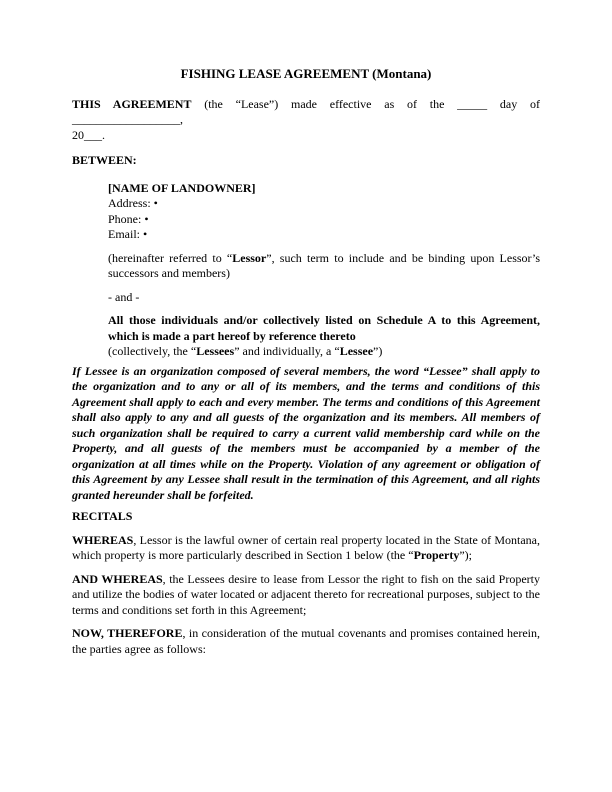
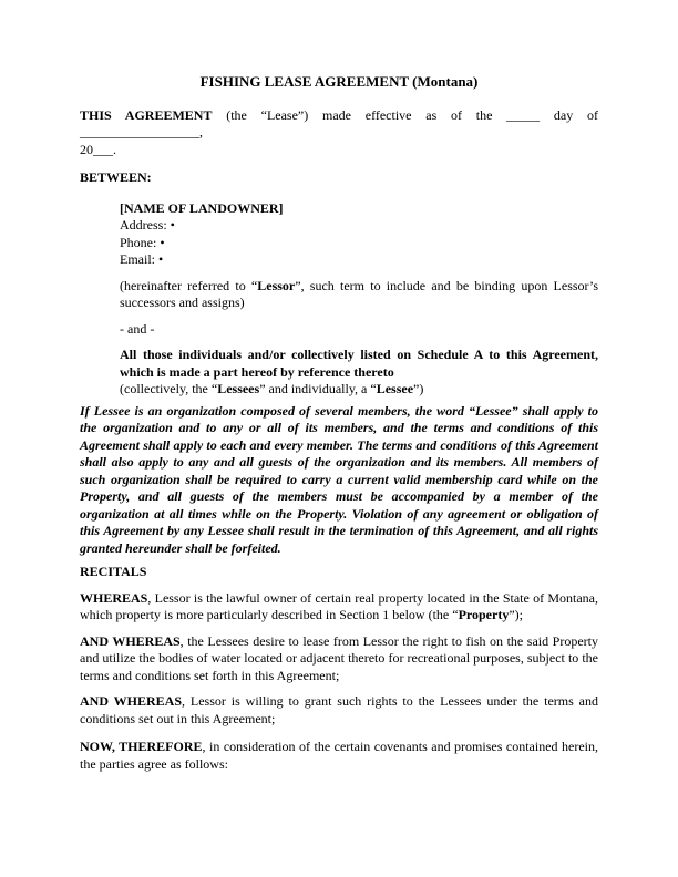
  FISHING LEASE AGREEMENT (Montana)
  THIS AGREEMENT (the “Lease”) made effective as of the _____ day of __________________,
  20___.
  BETWEEN:
  [NAME OF LANDOWNER]
  Address: •
  Phone: •
  Email: •
- (hereinafter referred to “Lessor”, such term to include and be binding upon Lessor’s successors and members)
+ (hereinafter referred to “Lessor”, such term to include and be binding upon Lessor’s successors and assigns)
  - and -
  All those individuals and/or collectively listed on Schedule A to this Agreement, which is made a part hereof by reference thereto
  (collectively, the “Lessees” and individually, a “Lessee”)
  If Lessee is an organization composed of several members, the word “Lessee” shall apply to the organization and to any or all of its members, and the terms and conditions of this Agreement shall apply to each and every member. The terms and conditions of this Agreement shall also apply to any and all guests of the organization and its members. All members of such organization shall be required to carry a current valid membership card while on the Property, and all guests of the members must be accompanied by a member of the organization at all times while on the Property. Violation of any agreement or obligation of this Agreement by any Lessee shall result in the termination of this Agreement, and all rights granted hereunder shall be forfeited.
  RECITALS
  WHEREAS, Lessor is the lawful owner of certain real property located in the State of Montana, which property is more particularly described in Section 1 below (the “Property”);
  AND WHEREAS, the Lessees desire to lease from Lessor the right to fish on the said Property and utilize the bodies of water located or adjacent thereto for recreational purposes, subject to the terms and conditions set forth in this Agreement;
+ AND WHEREAS, Lessor is willing to grant such rights to the Lessees under the terms and conditions set out in this Agreement;
- NOW, THEREFORE, in consideration of the mutual covenants and promises contained herein, the parties agree as follows:
+ NOW, THEREFORE, in consideration of the certain covenants and promises contained herein, the parties agree as follows:
